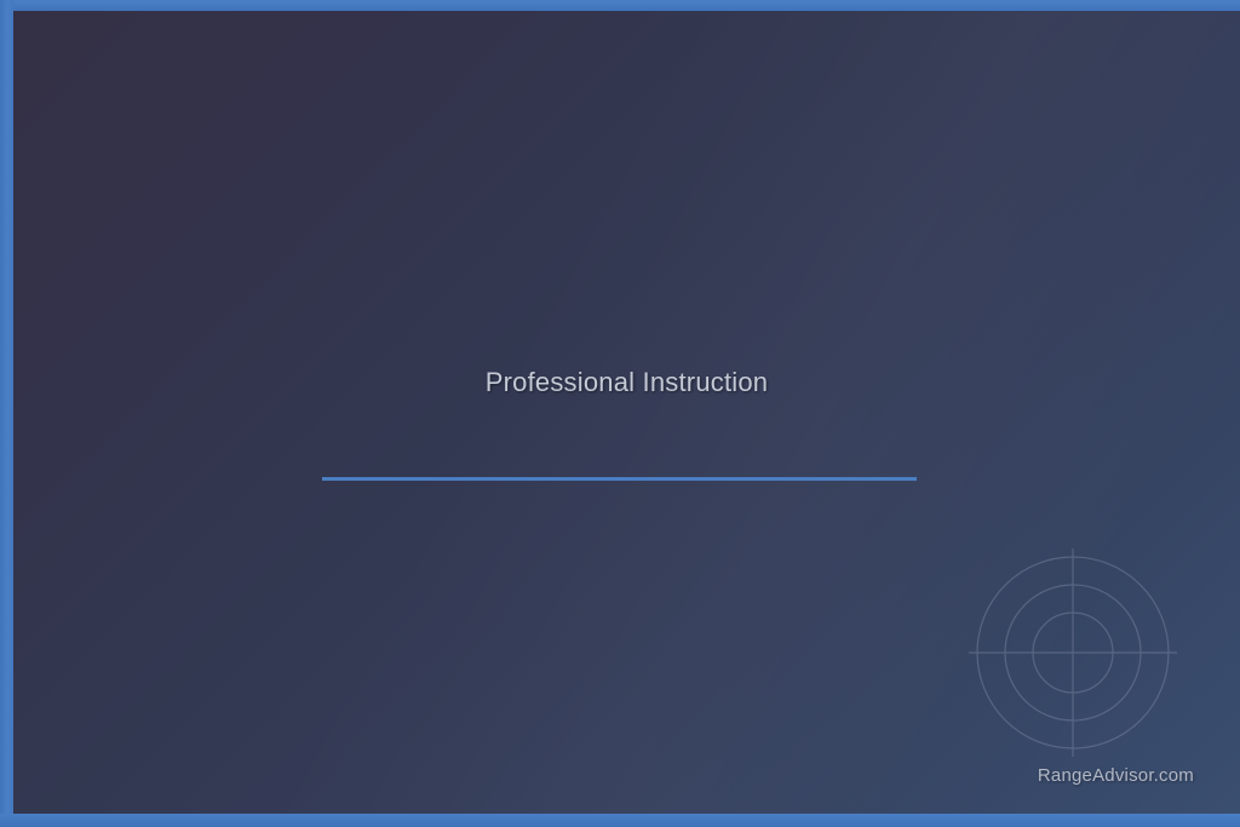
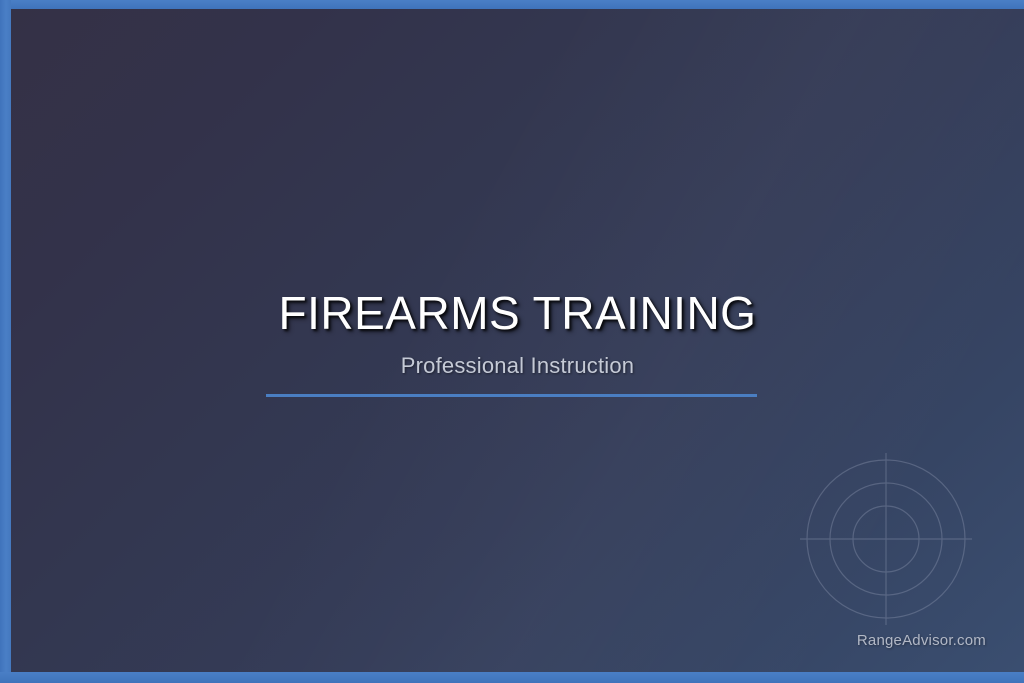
+ FIREARMS TRAINING
  Professional Instruction
  RangeAdvisor.com
